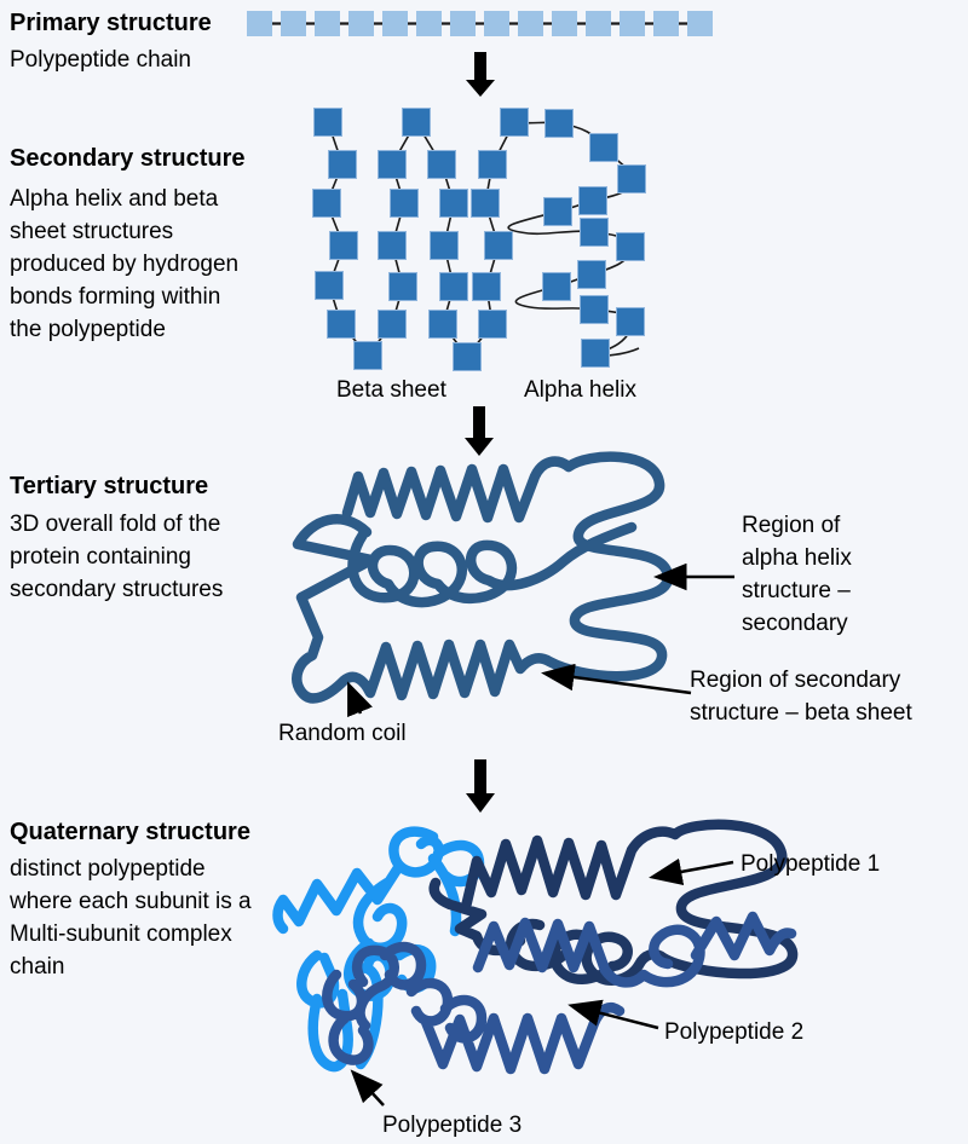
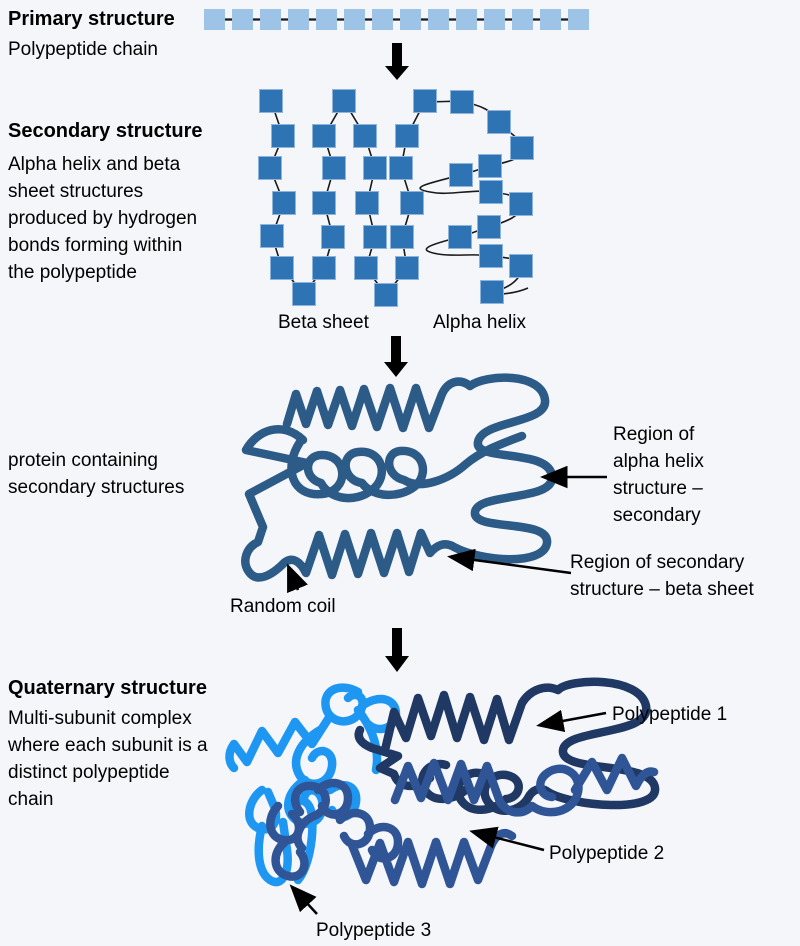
  Primary structure
  Polypeptide chain
  Secondary structure
  Alpha helix and beta
  sheet structures
  produced by hydrogen
  bonds forming within
  the polypeptide
  Beta sheet
  Alpha helix
- Tertiary structure
- 3D overall fold of the
  protein containing
  secondary structures
  Region of
  alpha helix
  structure –
  secondary
  Region of secondary
  structure – beta sheet
  Random coil
  Quaternary structure
- distinct polypeptide
+ Multi-subunit complex
  where each subunit is a
- Multi-subunit complex
+ distinct polypeptide
  chain
  Polypeptide 1
  Polypeptide 2
  Polypeptide 3
